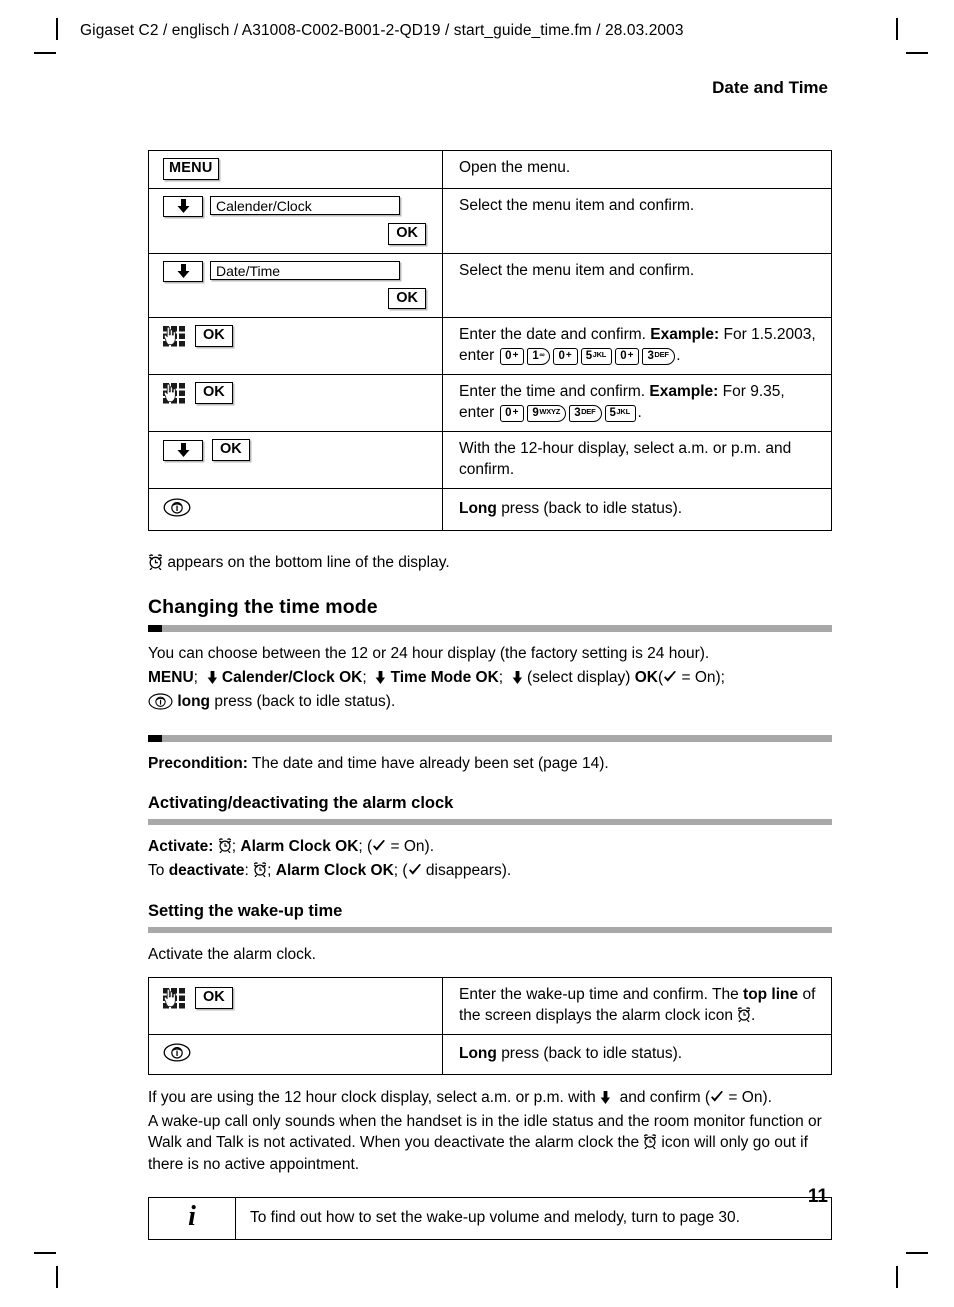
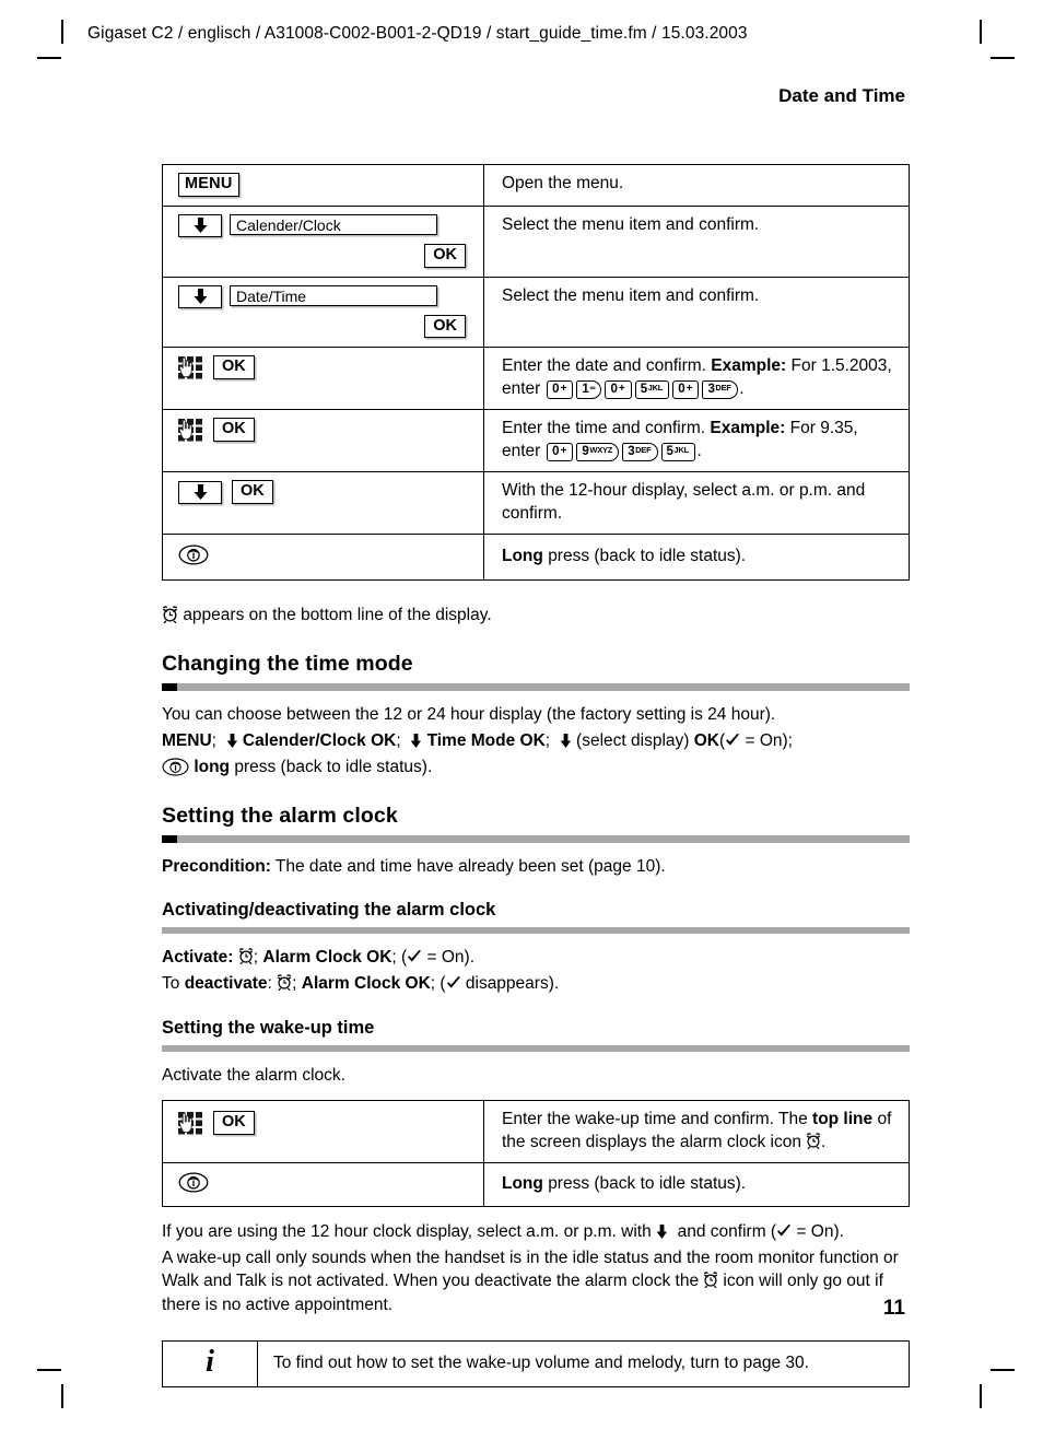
- Gigaset C2 / englisch / A31008-C002-B001-2-QD19 / start_guide_time.fm / 28.03.2003
+ Gigaset C2 / englisch / A31008-C002-B001-2-QD19 / start_guide_time.fm / 15.03.2003
  Date and Time
  MENU	Open the menu.
  Calender/Clock OK	Select the menu item and confirm.
  Date/Time OK	Select the menu item and confirm.
  OK	Enter the date and confirm. Example: For 1.5.2003, enter 0+ 1∞ 0+ 5JKL 0+ 3DEF .
  OK	Enter the time and confirm. Example: For 9.35, enter 0+ 9WXYZ 3DEF 5JKL .
  OK	With the 12-hour display, select a.m. or p.m. and confirm.
  	Long press (back to idle status).
  appears on the bottom line of the display.
  Changing the time mode
  You can choose between the 12 or 24 hour display (the factory setting is 24 hour).
  MENU; Calender/Clock OK; Time Mode OK; (select display) OK( = On);
  long press (back to idle status).
+ Setting the alarm clock
- Precondition: The date and time have already been set (page 14).
+ Precondition: The date and time have already been set (page 10).
  Activating/deactivating the alarm clock
  Activate: ; Alarm Clock OK; ( = On).
  To deactivate: ; Alarm Clock OK; ( disappears).
  Setting the wake-up time
  Activate the alarm clock.
  OK	Enter the wake-up time and confirm. The top line of the screen displays the alarm clock icon .
  	Long press (back to idle status).
  If you are using the 12 hour clock display, select a.m. or p.m. with and confirm ( = On).
  A wake-up call only sounds when the handset is in the idle status and the room monitor function or Walk and Talk is not activated. When you deactivate the alarm clock the icon will only go out if there is no active appointment.
  i	To find out how to set the wake-up volume and melody, turn to page 30.
  11
